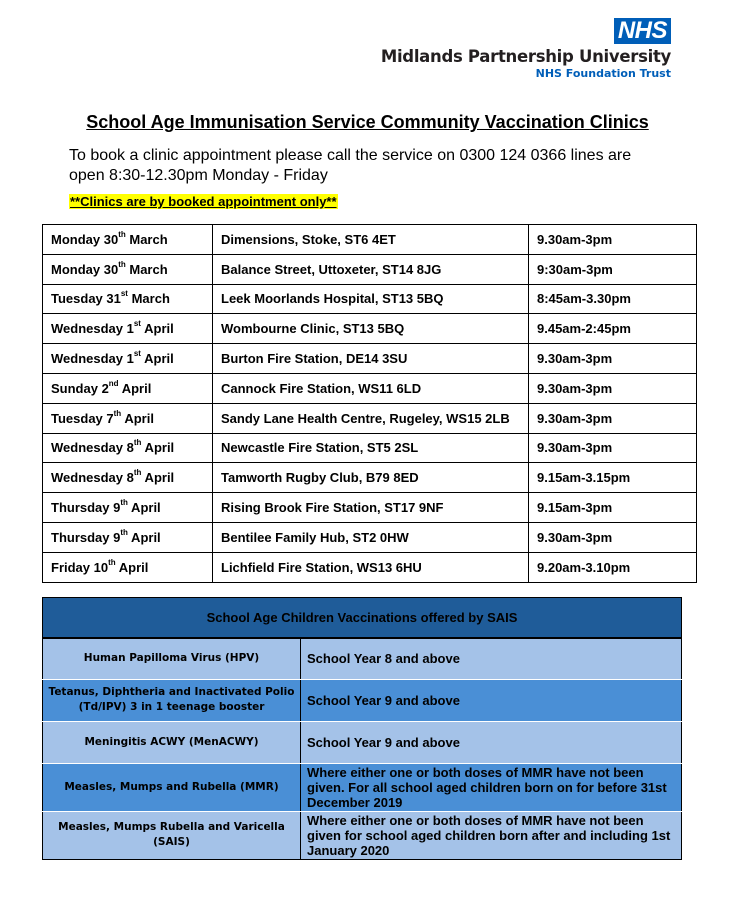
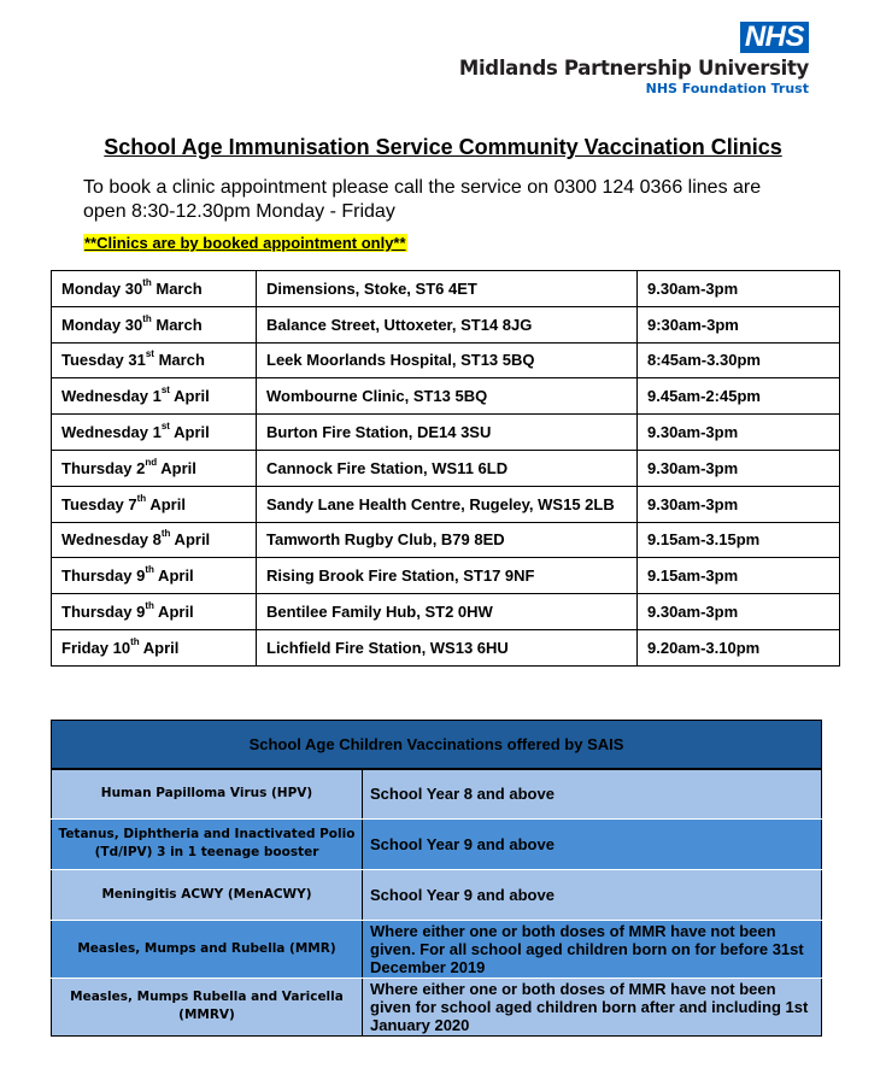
  NHS
  Midlands Partnership University
  NHS Foundation Trust
  School Age Immunisation Service Community Vaccination Clinics
  To book a clinic appointment please call the service on 0300 124 0366 lines are open 8:30-12.30pm Monday - Friday
  **Clinics are by booked appointment only**
  Monday 30th March	Dimensions, Stoke, ST6 4ET	9.30am-3pm
  Monday 30th March	Balance Street, Uttoxeter, ST14 8JG	9:30am-3pm
  Tuesday 31st March	Leek Moorlands Hospital, ST13 5BQ	8:45am-3.30pm
  Wednesday 1st April	Wombourne Clinic, ST13 5BQ	9.45am-2:45pm
  Wednesday 1st April	Burton Fire Station, DE14 3SU	9.30am-3pm
- Sunday 2nd April	Cannock Fire Station, WS11 6LD	9.30am-3pm
+ Thursday 2nd April	Cannock Fire Station, WS11 6LD	9.30am-3pm
  Tuesday 7th April	Sandy Lane Health Centre, Rugeley, WS15 2LB	9.30am-3pm
- Wednesday 8th April	Newcastle Fire Station, ST5 2SL	9.30am-3pm
  Wednesday 8th April	Tamworth Rugby Club, B79 8ED	9.15am-3.15pm
  Thursday 9th April	Rising Brook Fire Station, ST17 9NF	9.15am-3pm
  Thursday 9th April	Bentilee Family Hub, ST2 0HW	9.30am-3pm
  Friday 10th April	Lichfield Fire Station, WS13 6HU	9.20am-3.10pm
  School Age Children Vaccinations offered by SAIS
  Human Papilloma Virus (HPV)	School Year 8 and above
  Tetanus, Diphtheria and Inactivated Polio (Td/IPV) 3 in 1 teenage booster	School Year 9 and above
  Meningitis ACWY (MenACWY)	School Year 9 and above
  Measles, Mumps and Rubella (MMR)	Where either one or both doses of MMR have not been given. For all school aged children born on for before 31st December 2019
- Measles, Mumps Rubella and Varicella (SAIS)	Where either one or both doses of MMR have not been given for school aged children born after and including 1st January 2020
+ Measles, Mumps Rubella and Varicella (MMRV)	Where either one or both doses of MMR have not been given for school aged children born after and including 1st January 2020
